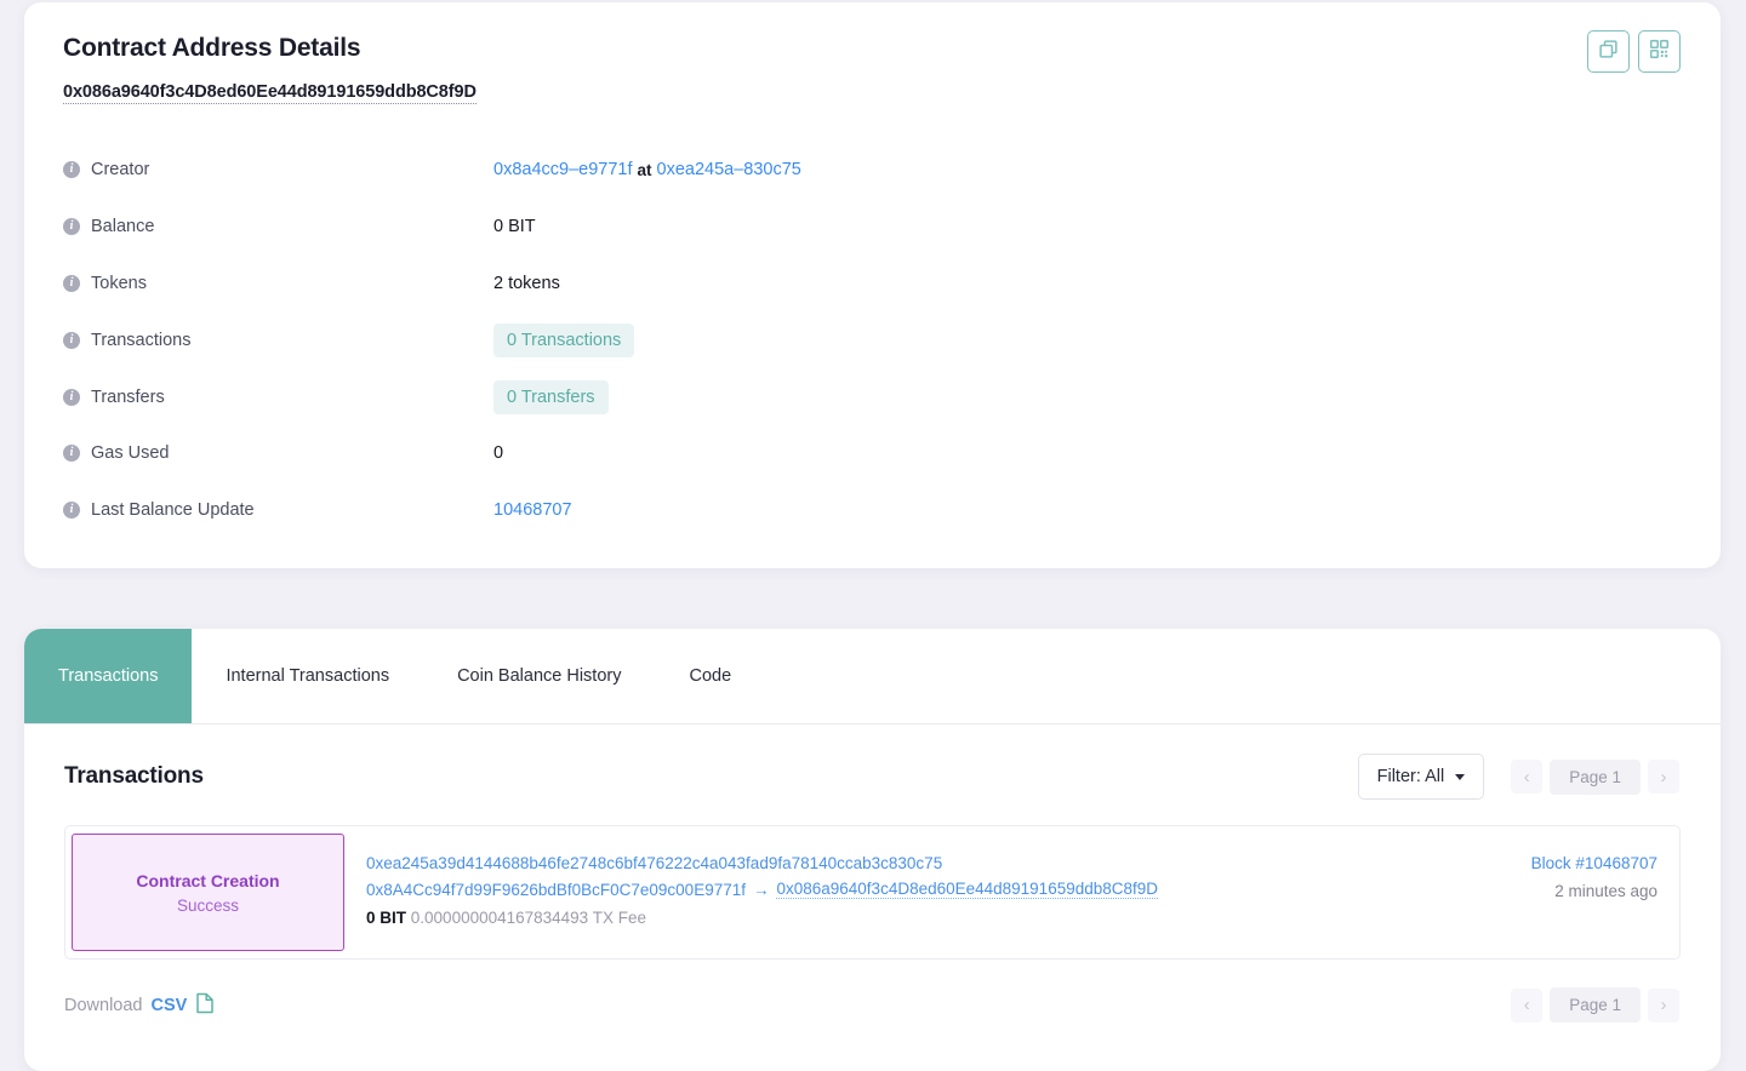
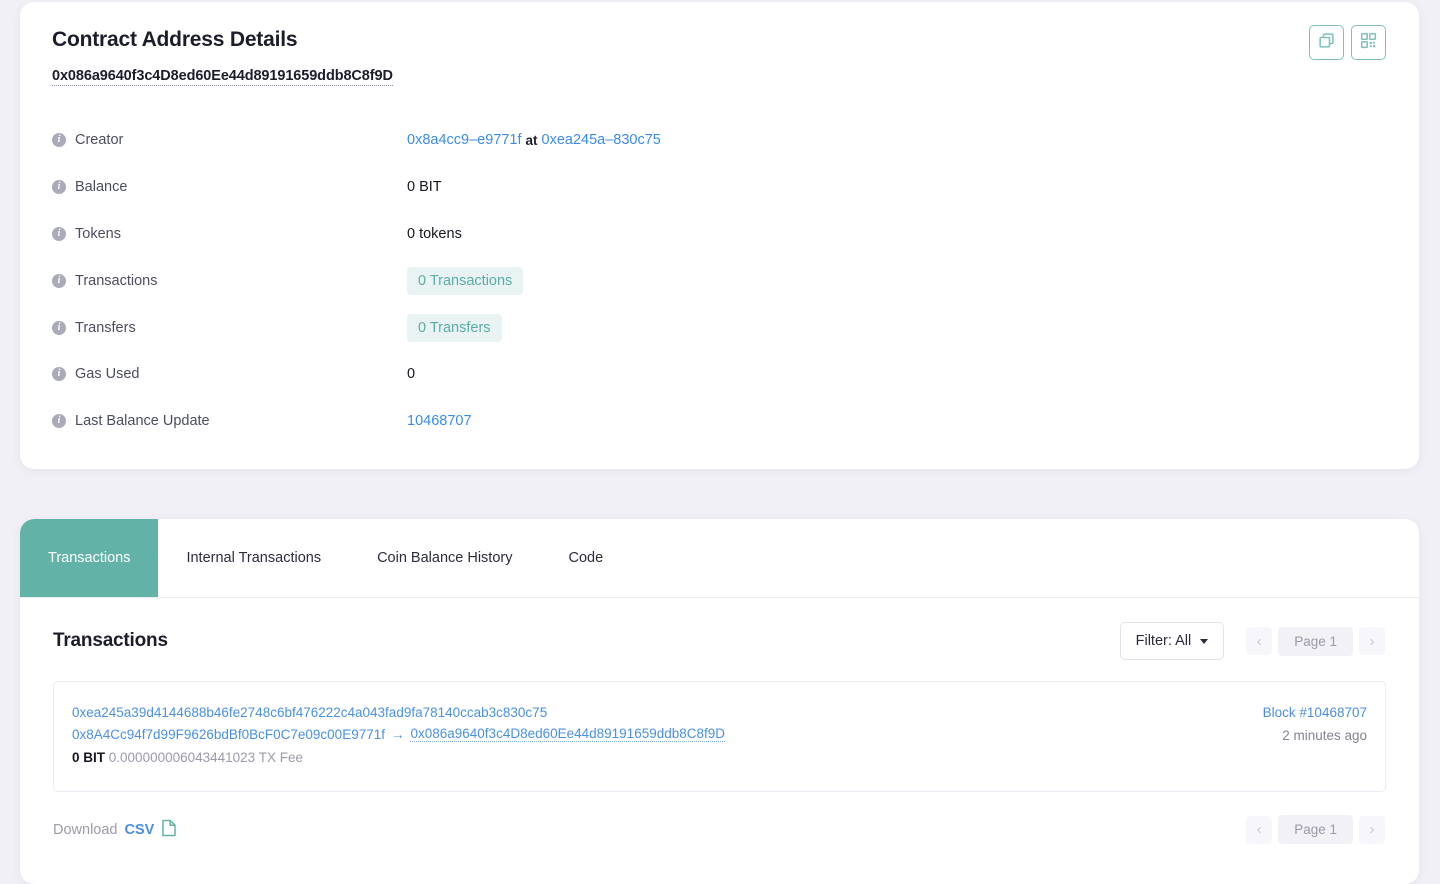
  Contract Address Details
  0x086a9640f3c4D8ed60Ee44d89191659ddb8C8f9D
  i
  Creator
  0x8a4cc9–e9771f
  at
  0xea245a–830c75
  i
  Balance
  0 BIT
  i
  Tokens
- 2 tokens
+ 0 tokens
  i
  Transactions
  0 Transactions
  i
  Transfers
  0 Transfers
  i
  Gas Used
  0
  i
  Last Balance Update
  10468707
  Transactions
  Internal Transactions
  Coin Balance History
  Code
  Transactions
  Filter: All
  ‹
  Page 1
  ›
- Contract Creation
- Success
  0xea245a39d4144688b46fe2748c6bf476222c4a043fad9fa78140ccab3c830c75
  0x8A4Cc94f7d99F9626bdBf0BcF0C7e09c00E9771f
  →
  0x086a9640f3c4D8ed60Ee44d89191659ddb8C8f9D
- 0 BIT 0.000000004167834493 TX Fee
+ 0 BIT 0.000000006043441023 TX Fee
  Block #10468707
  2 minutes ago
  Download
  CSV
  ‹
  Page 1
  ›
